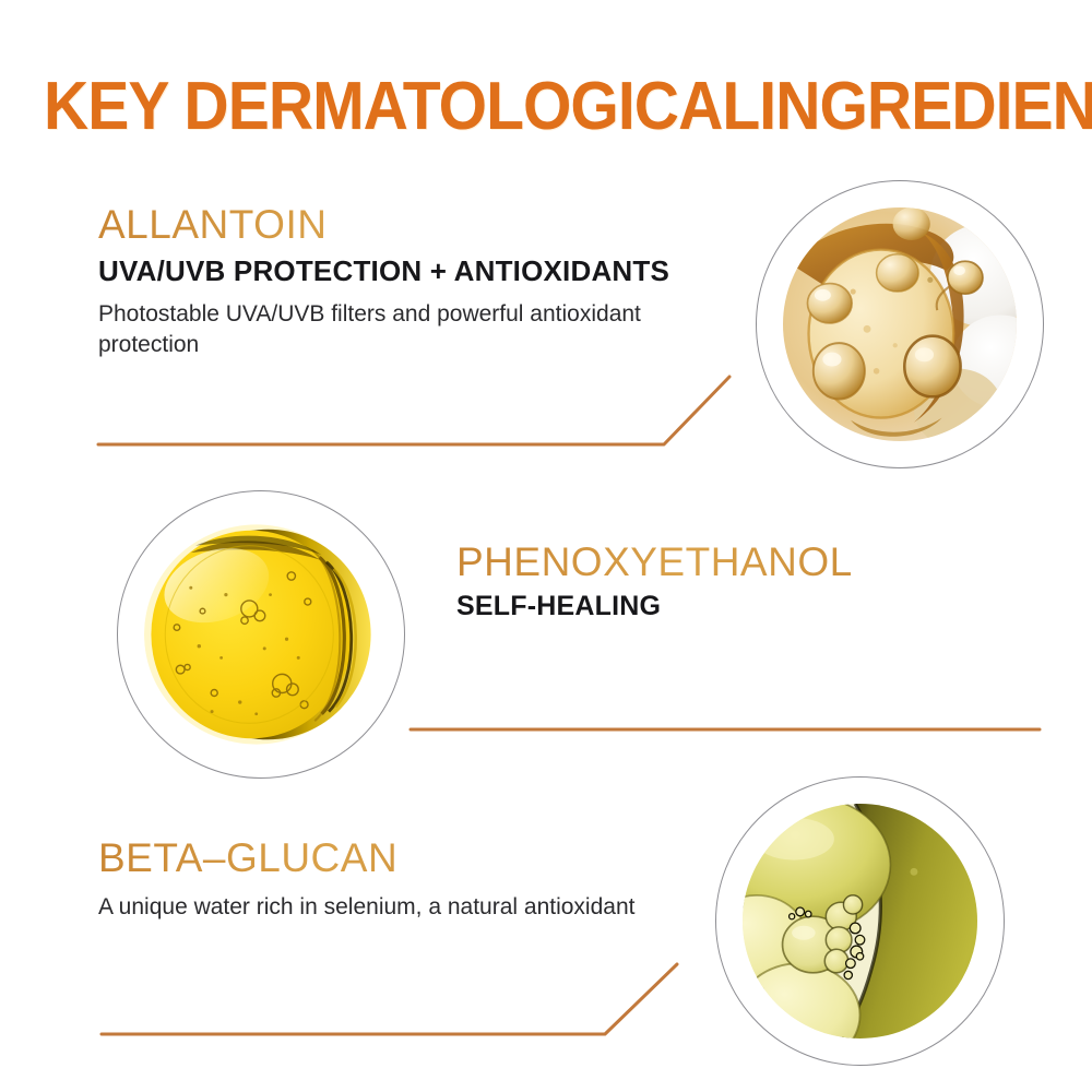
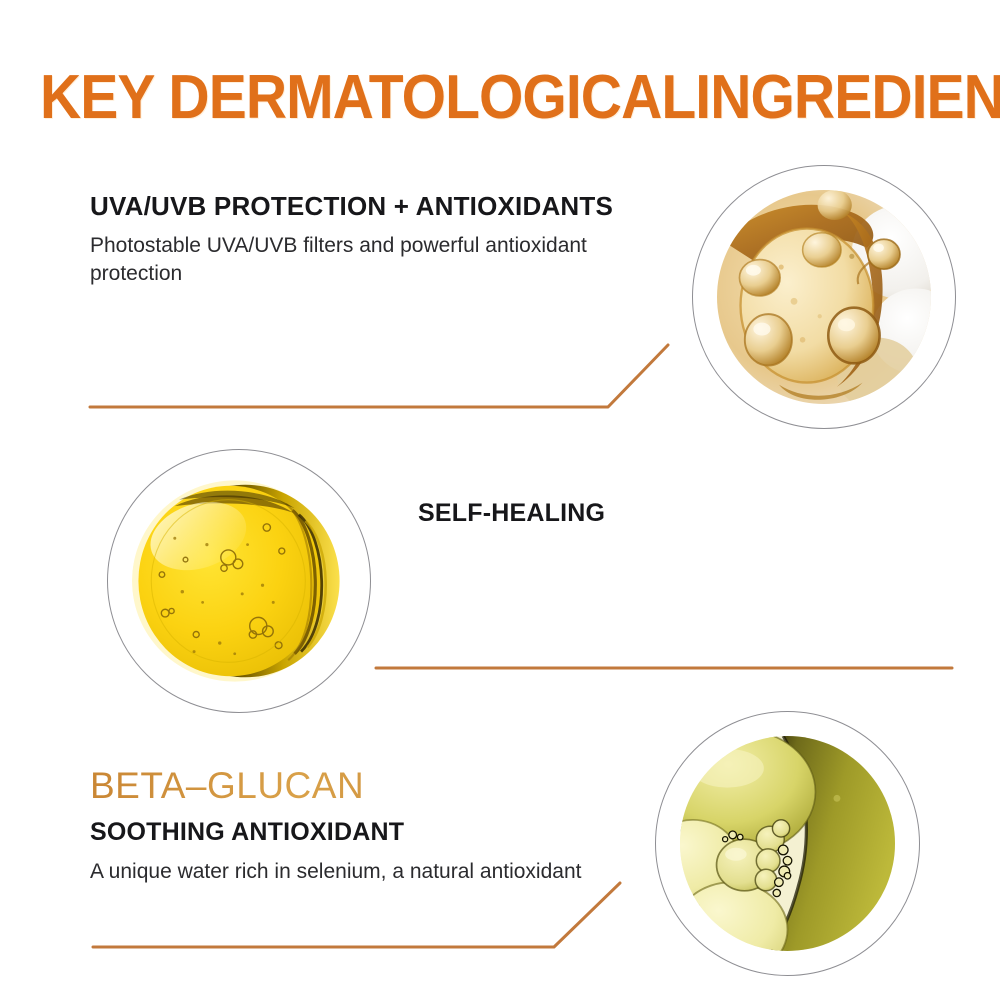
  KEY DERMATOLOGICALINGREDIEN
- ALLANTOIN
  UVA/UVB PROTECTION + ANTIOXIDANTS
  Photostable UVA/UVB filters and powerful antioxidant protection
- PHENOXYETHANOL
  SELF-HEALING
  BETA–GLUCAN
+ SOOTHING ANTIOXIDANT
  A unique water rich in selenium, a natural antioxidant
